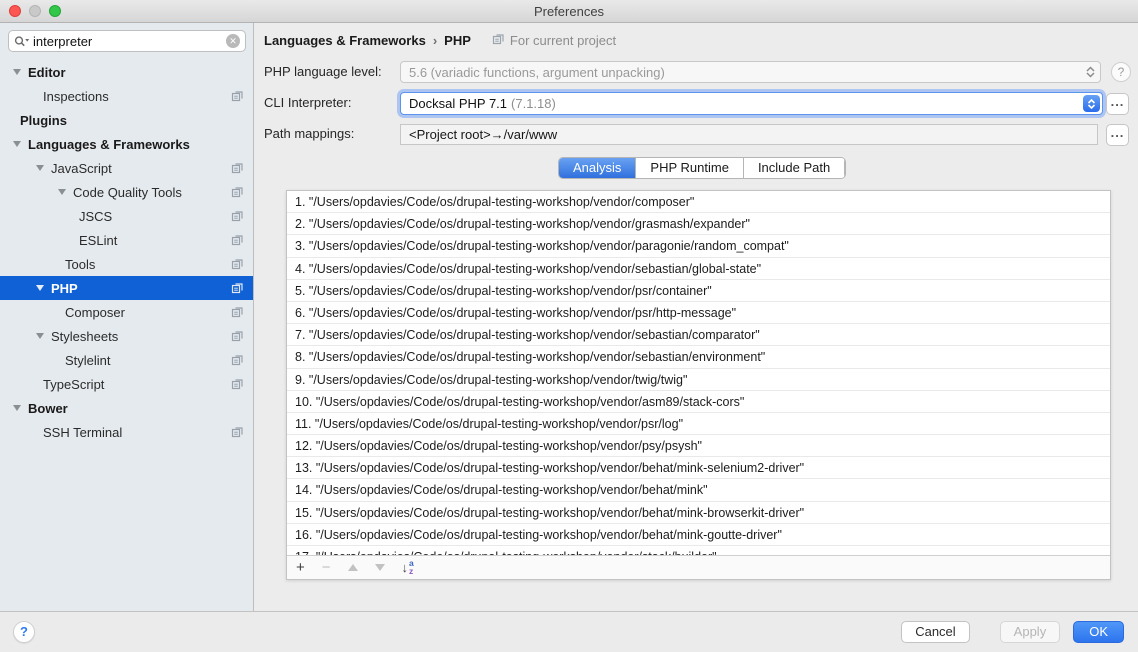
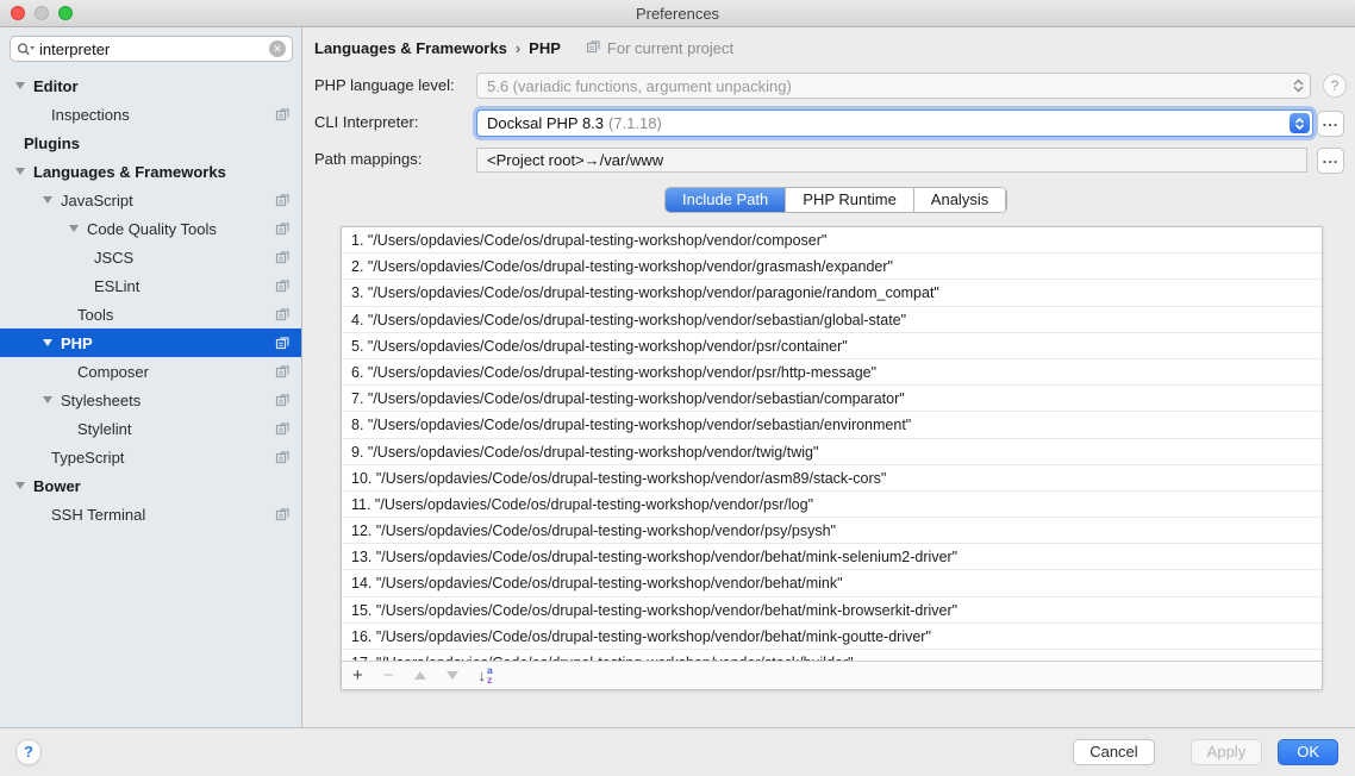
  Preferences
  interpreter
  ✕
  Editor
  Inspections
  Plugins
  Languages & Frameworks
  JavaScript
  Code Quality Tools
  JSCS
  ESLint
  Tools
  PHP
  Composer
  Stylesheets
  Stylelint
  TypeScript
  Bower
  SSH Terminal
  Languages & Frameworks
  ›
  PHP
  For current project
  PHP language level:
  5.6 (variadic functions, argument unpacking)
  ?
  CLI Interpreter:
- Docksal PHP 7.1
+ Docksal PHP 8.3
  (7.1.18)
  ...
  Path mappings:
  <Project root>→/var/www
  ...
- Analysis
+ Include Path
  PHP Runtime
- Include Path
+ Analysis
  1. "/Users/opdavies/Code/os/drupal-testing-workshop/vendor/composer"
  2. "/Users/opdavies/Code/os/drupal-testing-workshop/vendor/grasmash/expander"
  3. "/Users/opdavies/Code/os/drupal-testing-workshop/vendor/paragonie/random_compat"
  4. "/Users/opdavies/Code/os/drupal-testing-workshop/vendor/sebastian/global-state"
  5. "/Users/opdavies/Code/os/drupal-testing-workshop/vendor/psr/container"
  6. "/Users/opdavies/Code/os/drupal-testing-workshop/vendor/psr/http-message"
  7. "/Users/opdavies/Code/os/drupal-testing-workshop/vendor/sebastian/comparator"
  8. "/Users/opdavies/Code/os/drupal-testing-workshop/vendor/sebastian/environment"
  9. "/Users/opdavies/Code/os/drupal-testing-workshop/vendor/twig/twig"
  10. "/Users/opdavies/Code/os/drupal-testing-workshop/vendor/asm89/stack-cors"
  11. "/Users/opdavies/Code/os/drupal-testing-workshop/vendor/psr/log"
  12. "/Users/opdavies/Code/os/drupal-testing-workshop/vendor/psy/psysh"
  13. "/Users/opdavies/Code/os/drupal-testing-workshop/vendor/behat/mink-selenium2-driver"
  14. "/Users/opdavies/Code/os/drupal-testing-workshop/vendor/behat/mink"
  15. "/Users/opdavies/Code/os/drupal-testing-workshop/vendor/behat/mink-browserkit-driver"
  16. "/Users/opdavies/Code/os/drupal-testing-workshop/vendor/behat/mink-goutte-driver"
  +
  −
  ↓
  a
  z
  ?
  Cancel
  Apply
  OK
